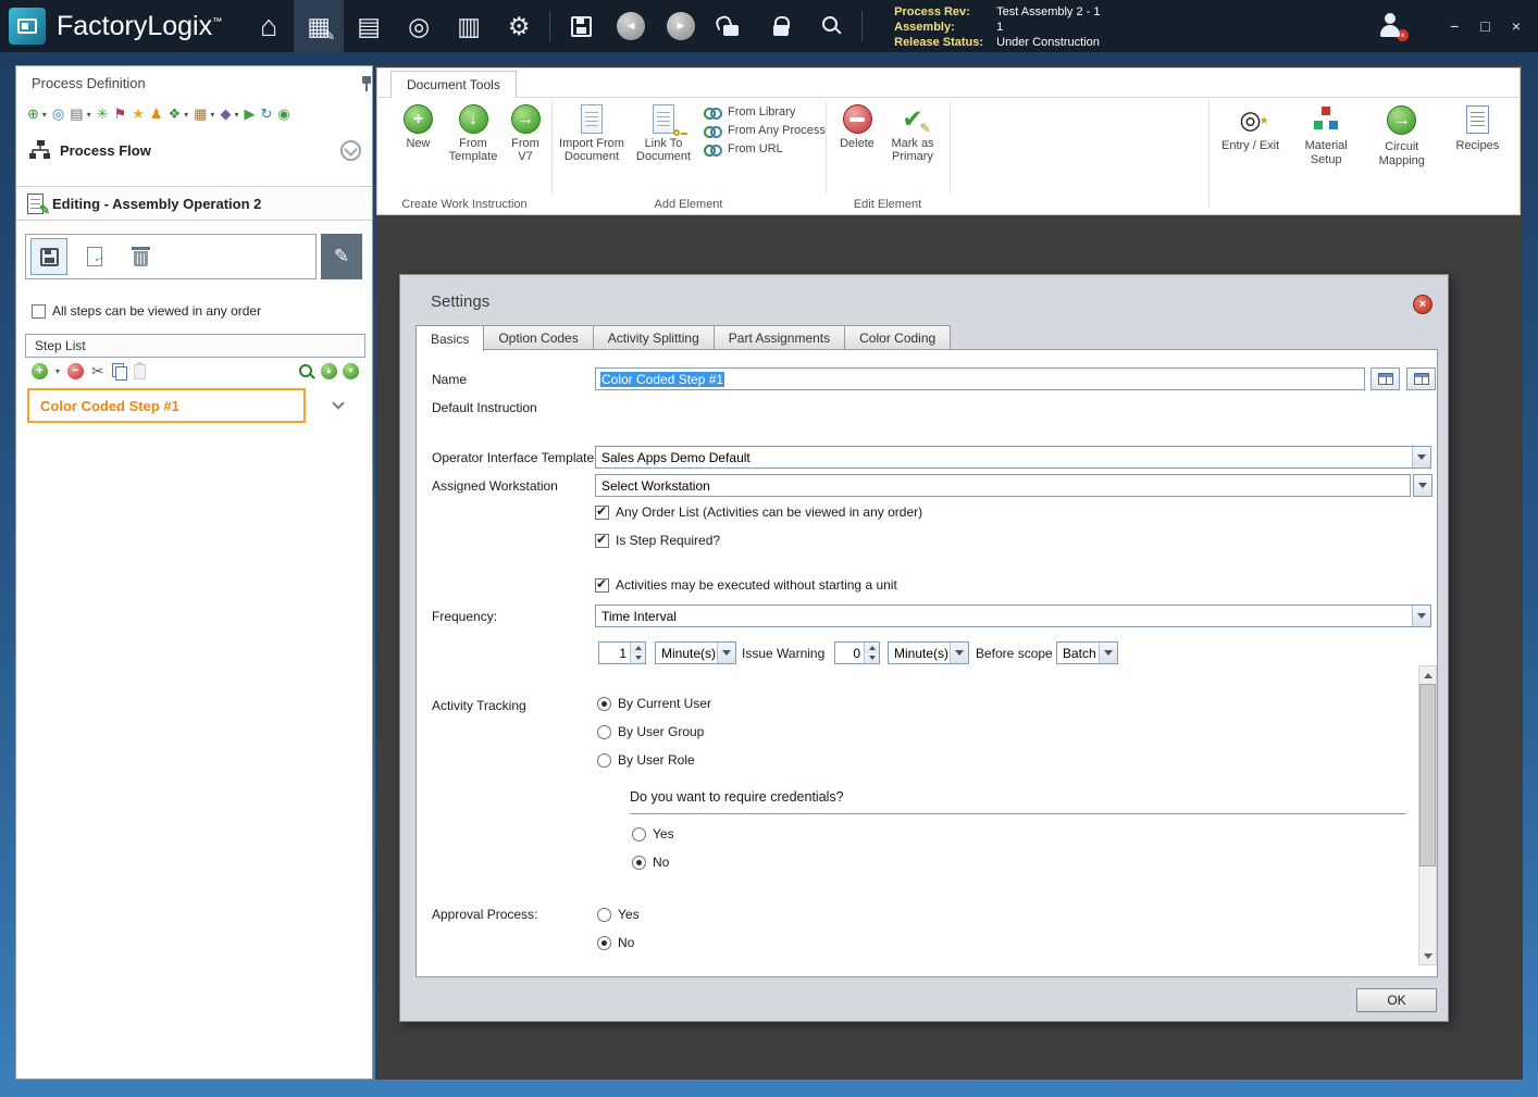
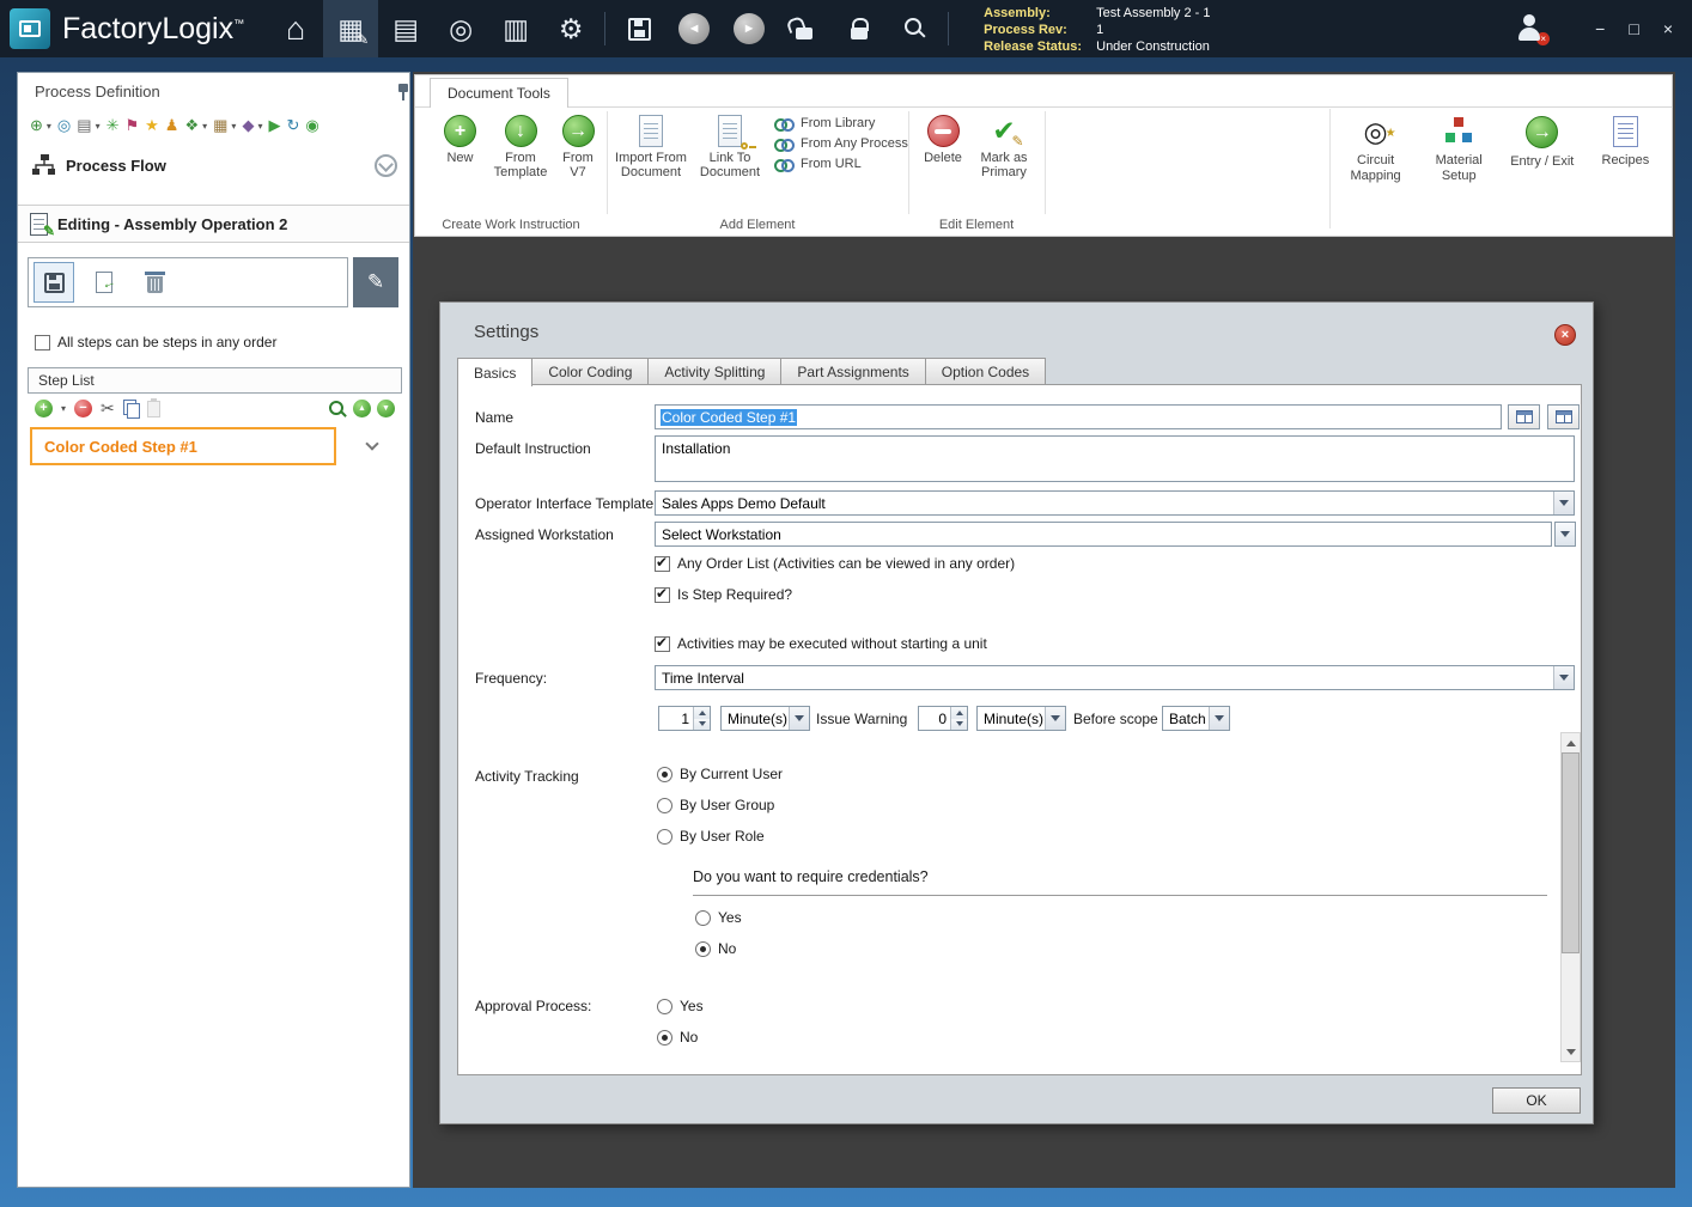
  FactoryLogix™
  ⌂
  ▦
  ✎
  ▤
  ◎
  ▥
  ⚙
  ◄
  ►
- Process Rev:
+ Assembly:
  Test Assembly 2 - 1
- Assembly:
+ Process Rev:
  1
  Release Status:
  Under Construction
  −
  □
  ×
  Process Definition
  ⊕
  ▾
  ◎
  ▤
  ▾
  ✳
  ⚑
  ★
  ♟
  ❖
  ▾
  ▦
  ▾
  ◆
  ▾
  ▶
  ↻
  ◉
  Process Flow
  ✎
  Editing - Assembly Operation 2
  ✎
- All steps can be viewed in any order
+ All steps can be steps in any order
  Step List
  +
  ▾
  −
  ✂
  Color Coded Step #1
  Document Tools
  +
  New
  ↓
  From Template
  →
  From V7
  Import From Document
  Link To Document
  From Library
  From Any Process
  From URL
  Delete
  ✔
  ✎
  Mark as Primary
  Create Work Instruction
  Add Element
  Edit Element
  ◎
  ★
- Entry / Exit
+ Circuit Mapping
  Material Setup
  →
- Circuit Mapping
+ Entry / Exit
  Recipes
  Settings
  ×
  Basics
- Option Codes
+ Color Coding
  Activity Splitting
  Part Assignments
- Color Coding
+ Option Codes
  Name
  Color Coded Step #1
  Default Instruction
+ Installation
  Operator Interface Template
  Sales Apps Demo Default
  Assigned Workstation
  Select Workstation
  Any Order List (Activities can be viewed in any order)
  Is Step Required?
  Activities may be executed without starting a unit
  Frequency:
  Time Interval
  1
  Minute(s)
  Issue Warning
  0
  Minute(s)
  Before scope
  Batch
  Activity Tracking
  By Current User
  By User Group
  By User Role
  Do you want to require credentials?
  Yes
  No
  Approval Process:
  Yes
  No
  OK
